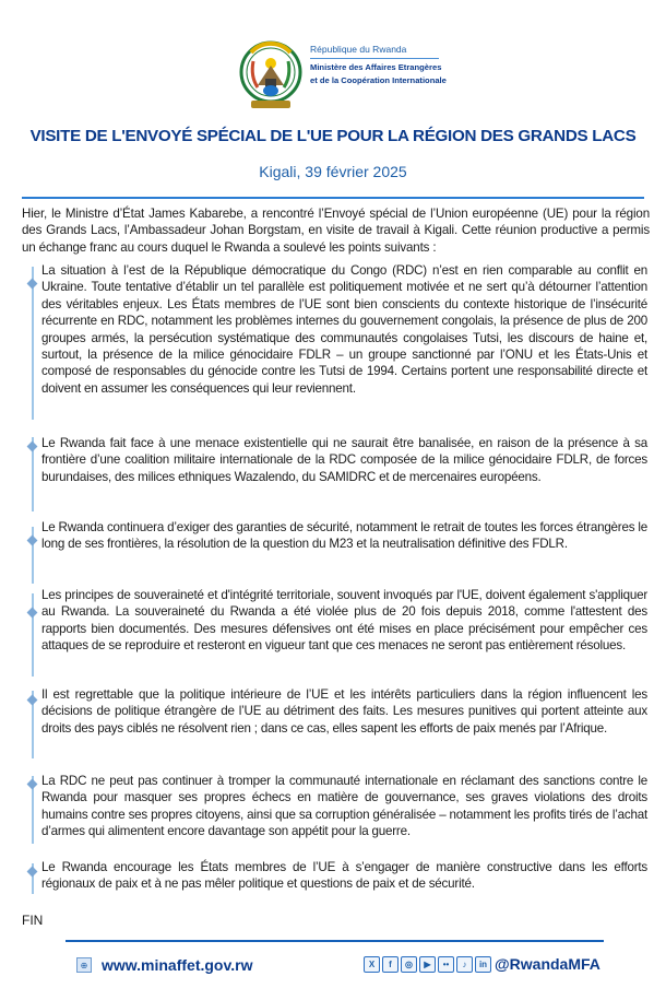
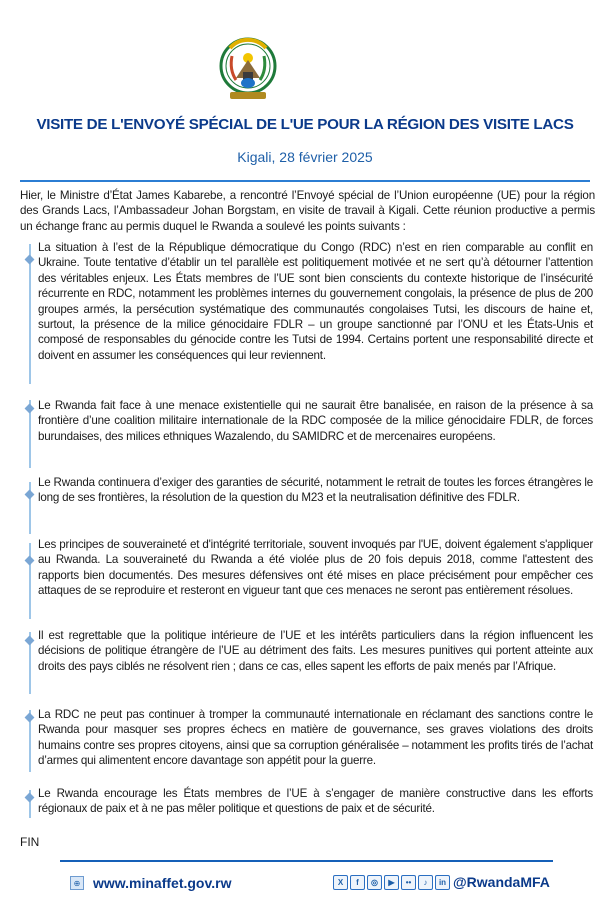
- République du Rwanda
- Ministère des Affaires Etrangères
- et de la Coopération Internationale
- VISITE DE L'ENVOYÉ SPÉCIAL DE L'UE POUR LA RÉGION DES GRANDS LACS
+ VISITE DE L'ENVOYÉ SPÉCIAL DE L'UE POUR LA RÉGION DES VISITE LACS
- Kigali, 39 février 2025
+ Kigali, 28 février 2025
- Hier, le Ministre d’État James Kabarebe, a rencontré l’Envoyé spécial de l’Union européenne (UE) pour la région des Grands Lacs, l’Ambassadeur Johan Borgstam, en visite de travail à Kigali. Cette réunion productive a permis un échange franc au cours duquel le Rwanda a soulevé les points suivants :
+ Hier, le Ministre d’État James Kabarebe, a rencontré l’Envoyé spécial de l’Union européenne (UE) pour la région des Grands Lacs, l’Ambassadeur Johan Borgstam, en visite de travail à Kigali. Cette réunion productive a permis un échange franc au permis duquel le Rwanda a soulevé les points suivants :
  La situation à l’est de la République démocratique du Congo (RDC) n’est en rien comparable au conflit en Ukraine. Toute tentative d’établir un tel parallèle est politiquement motivée et ne sert qu’à détourner l’attention des véritables enjeux. Les États membres de l’UE sont bien conscients du contexte historique de l’insécurité récurrente en RDC, notamment les problèmes internes du gouvernement congolais, la présence de plus de 200 groupes armés, la persécution systématique des communautés congolaises Tutsi, les discours de haine et, surtout, la présence de la milice génocidaire FDLR – un groupe sanctionné par l’ONU et les États-Unis et composé de responsables du génocide contre les Tutsi de 1994. Certains portent une responsabilité directe et doivent en assumer les conséquences qui leur reviennent.
  Le Rwanda fait face à une menace existentielle qui ne saurait être banalisée, en raison de la présence à sa frontière d’une coalition militaire internationale de la RDC composée de la milice génocidaire FDLR, de forces burundaises, des milices ethniques Wazalendo, du SAMIDRC et de mercenaires européens.
  Le Rwanda continuera d’exiger des garanties de sécurité, notamment le retrait de toutes les forces étrangères le long de ses frontières, la résolution de la question du M23 et la neutralisation définitive des FDLR.
  Les principes de souveraineté et d'intégrité territoriale, souvent invoqués par l'UE, doivent également s'appliquer au Rwanda. La souveraineté du Rwanda a été violée plus de 20 fois depuis 2018, comme l'attestent des rapports bien documentés. Des mesures défensives ont été mises en place précisément pour empêcher ces attaques de se reproduire et resteront en vigueur tant que ces menaces ne seront pas entièrement résolues.
  Il est regrettable que la politique intérieure de l’UE et les intérêts particuliers dans la région influencent les décisions de politique étrangère de l’UE au détriment des faits. Les mesures punitives qui portent atteinte aux droits des pays ciblés ne résolvent rien ; dans ce cas, elles sapent les efforts de paix menés par l’Afrique.
  La RDC ne peut pas continuer à tromper la communauté internationale en réclamant des sanctions contre le Rwanda pour masquer ses propres échecs en matière de gouvernance, ses graves violations des droits humains contre ses propres citoyens, ainsi que sa corruption généralisée – notamment les profits tirés de l’achat d’armes qui alimentent encore davantage son appétit pour la guerre.
  Le Rwanda encourage les États membres de l’UE à s’engager de manière constructive dans les efforts régionaux de paix et à ne pas mêler politique et questions de paix et de sécurité.
  FIN
  ⊕
  www.minaffet.gov.rw
  X
  f
  ◎
  ▶
  ••
  ♪
  in
  @RwandaMFA
